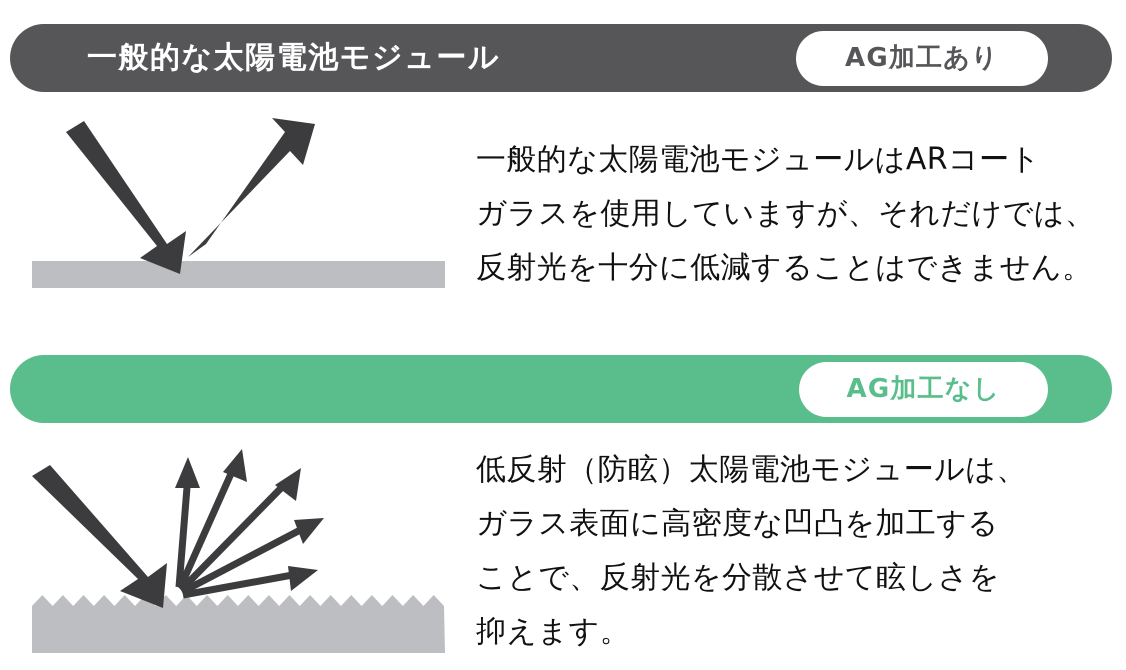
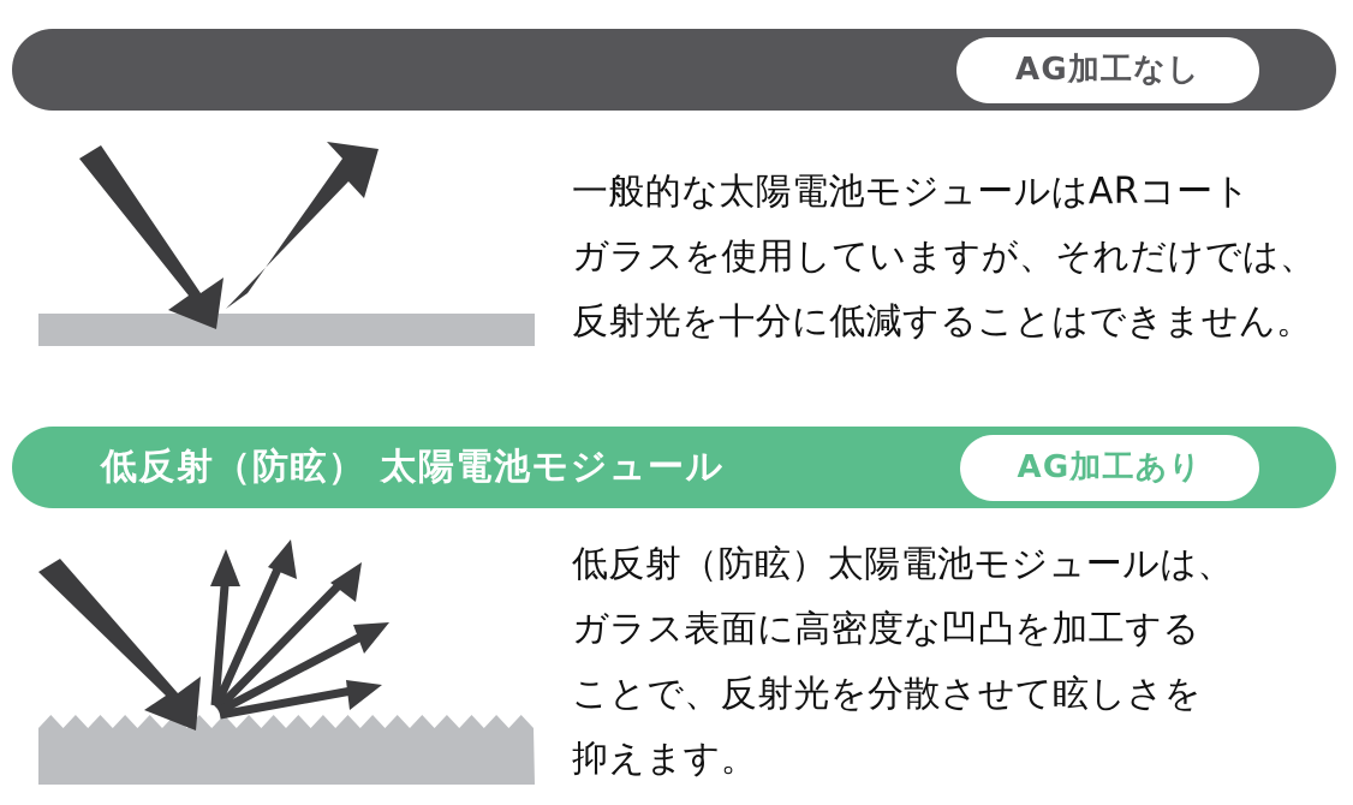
- 一般的な太陽電池モジュール
- AG加工あり
+ AG加工なし
  一般的な太陽電池モジュールはARコート
  ガラスを使用していますが、それだけでは、
  反射光を十分に低減することはできません。
+ 低反射（防眩） 太陽電池モジュール
- AG加工なし
+ AG加工あり
  低反射（防眩）太陽電池モジュールは、
  ガラス表面に高密度な凹凸を加工する
  ことで、反射光を分散させて眩しさを
  抑えます。
